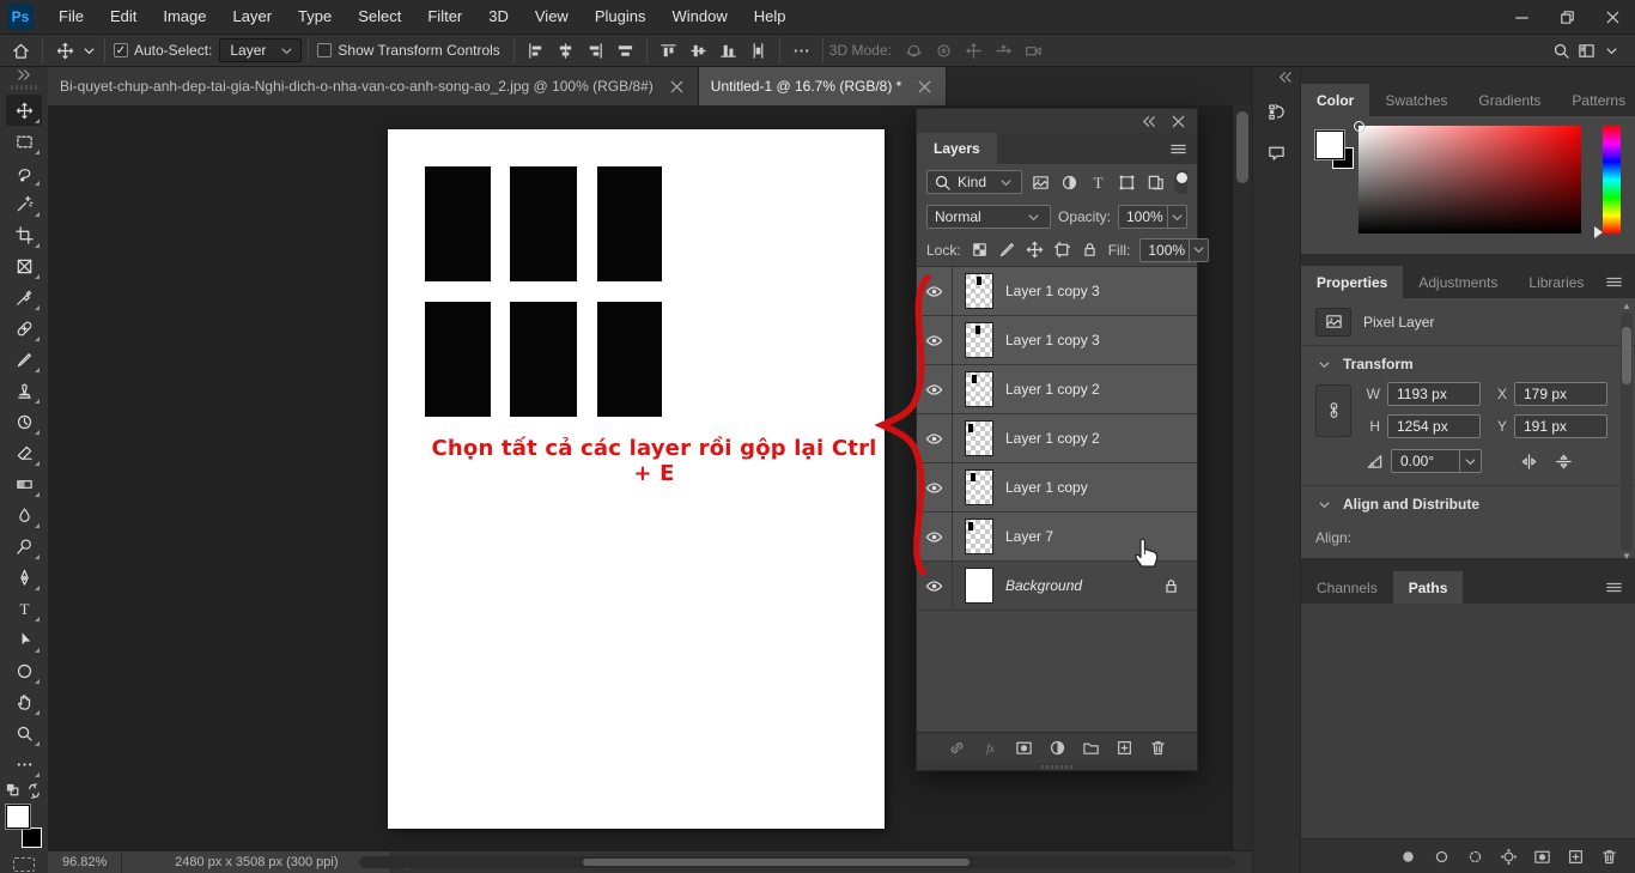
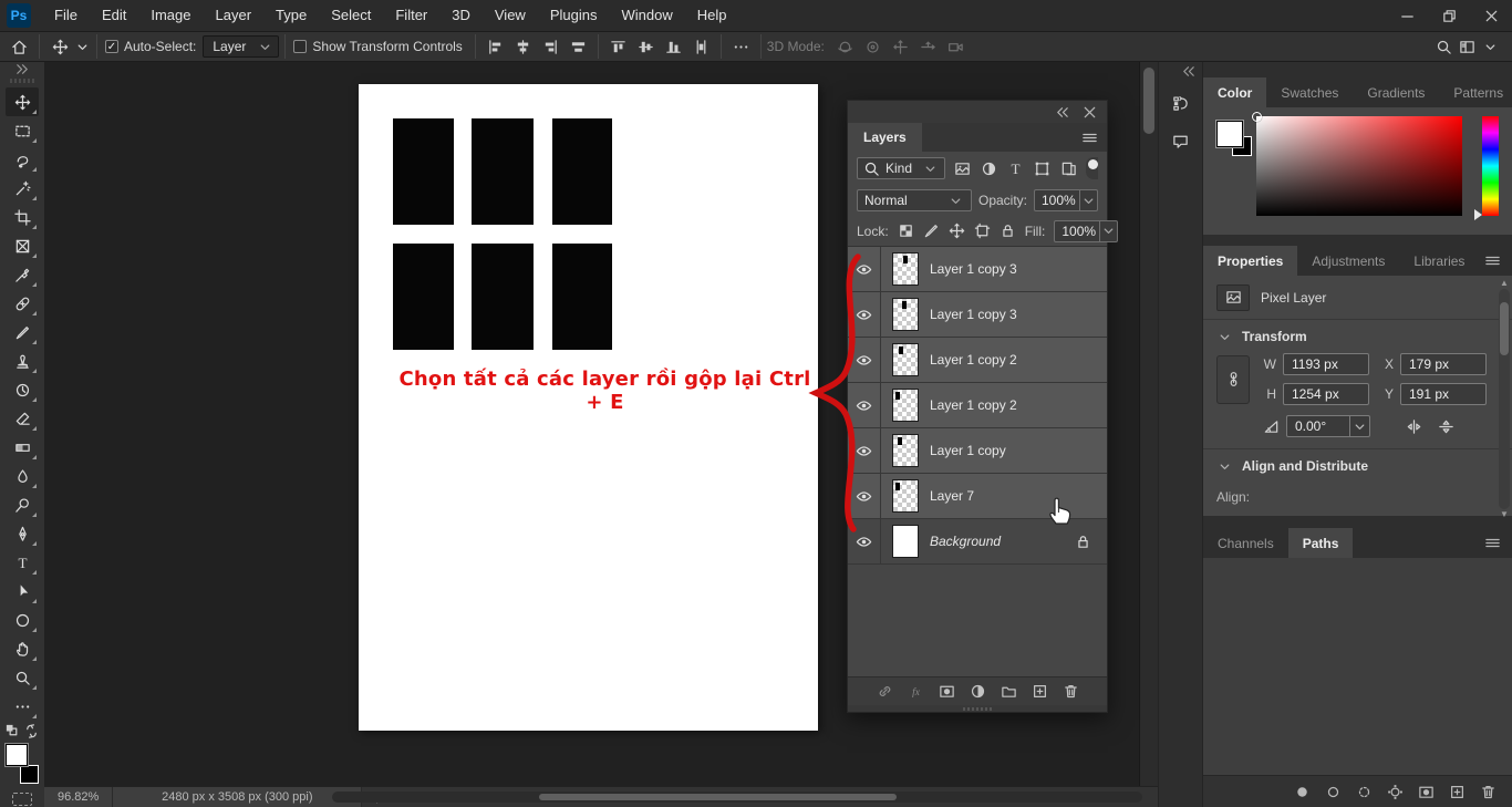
  Ps
  File
  Edit
  Image
  Layer
  Type
  Select
  Filter
  3D
  View
  Plugins
  Window
  Help
  Auto-Select:
  Layer
  Show Transform Controls
  3D Mode:
  T
- Bi-quyet-chup-anh-dep-tai-gia-Nghi-dich-o-nha-van-co-anh-song-ao_2.jpg @ 100% (RGB/8#)
- Untitled-1 @ 16.7% (RGB/8) *
  Chọn tất cả các layer rồi gộp lại Ctrl + E
  96.82%
  2480 px x 3508 px (300 ppi)
  Color
  Swatches
  Gradients
  Patterns
  Properties
  Adjustments
  Libraries
  Pixel Layer
  Transform
  W
  1193 px
  X
  179 px
  H
  1254 px
  Y
  191 px
  0.00°
  Align and Distribute
  Align:
  ▲
  ▼
  Channels
  Paths
  Layers
  Kind
  T
  Normal
  Opacity:
  100%
  Lock:
  Fill:
  100%
  Layer 1 copy 3
  Layer 1 copy 3
  Layer 1 copy 2
  Layer 1 copy 2
  Layer 1 copy
  Layer 7
  Background
  fx
